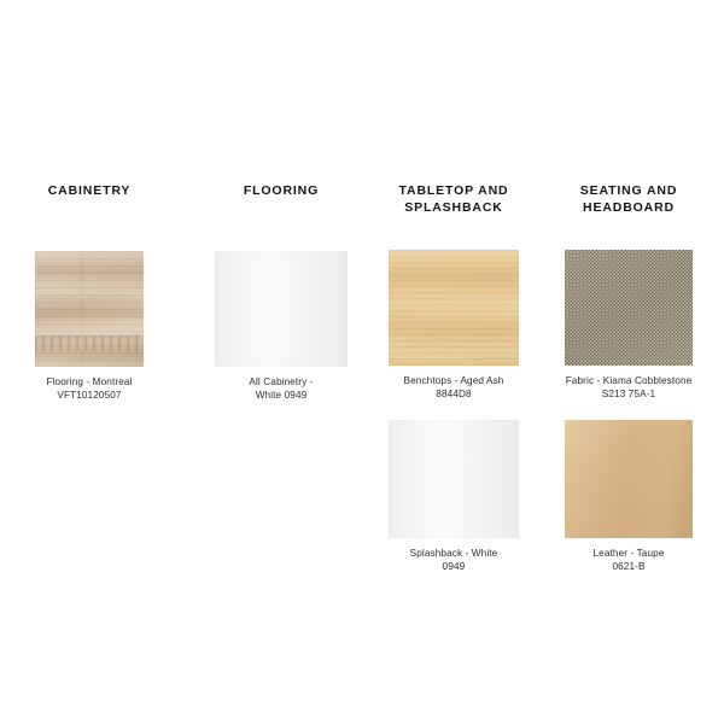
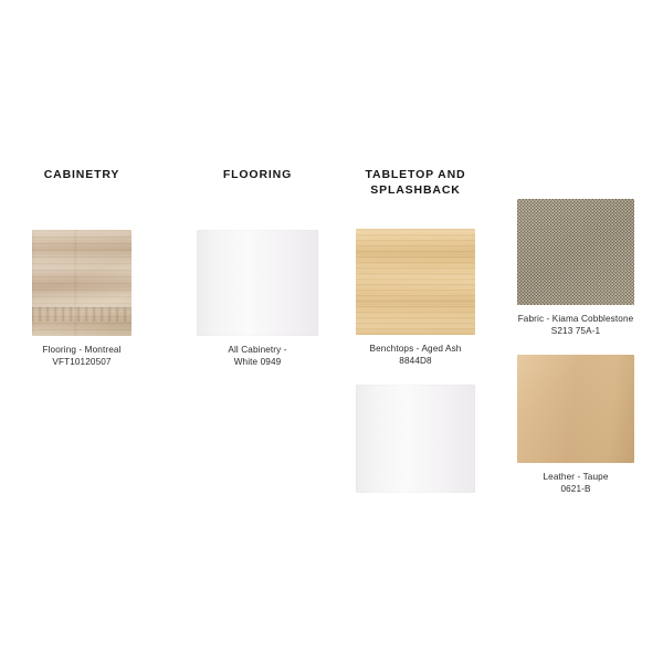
  CABINETRY
  Flooring - Montreal
  VFT10120507
  FLOORING
  All Cabinetry -
  White 0949
  TABLETOP AND
  SPLASHBACK
  Benchtops - Aged Ash
  8844D8
- Splashback - White
- 0949
- SEATING AND
- HEADBOARD
  Fabric - Kiama Cobblestone
  S213 75A-1
  Leather - Taupe
  0621-B
